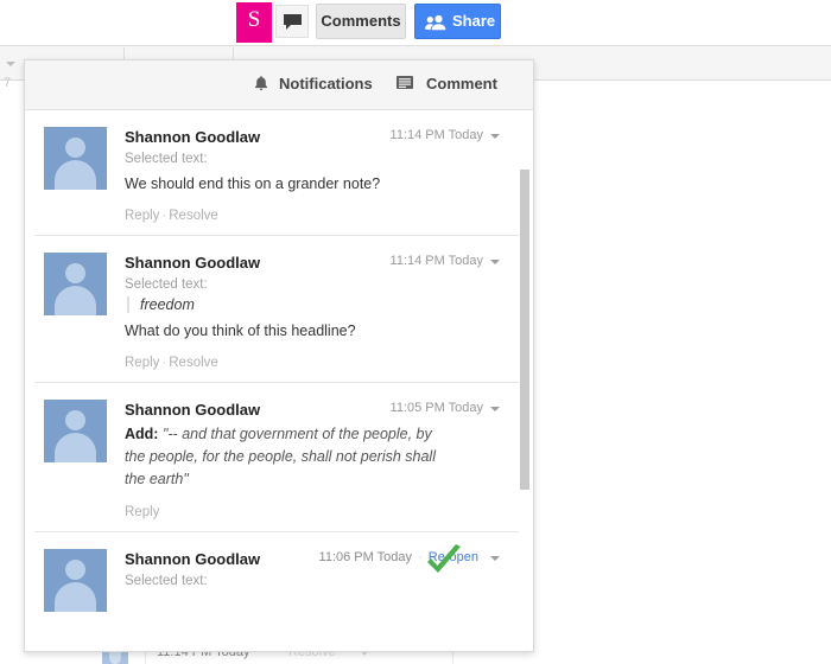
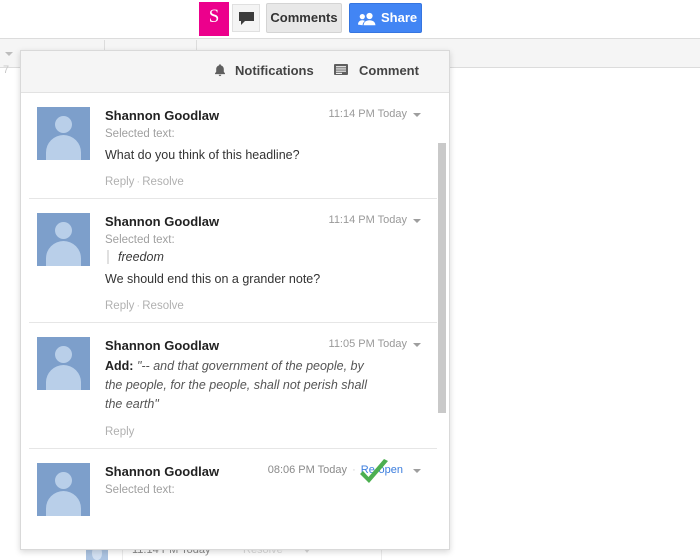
  7
  11:14 PM Today
  Resolve
  Notifications
  Comment
  Shannon Goodlaw
  11:14 PM Today
  Selected text:
- We should end this on a grander note?
+ What do you think of this headline?
  Reply · Resolve
  Shannon Goodlaw
  11:14 PM Today
  Selected text:
  freedom
- What do you think of this headline?
+ We should end this on a grander note?
  Reply · Resolve
  Shannon Goodlaw
  11:05 PM Today
  Add: "-- and that government of the people, by the people, for the people, shall not perish shall the earth"
  Reply
  Shannon Goodlaw
- 11:06 PM Today Reopen
+ 08:06 PM Today Reopen
  Selected text:
  S
  Comments
  Share
